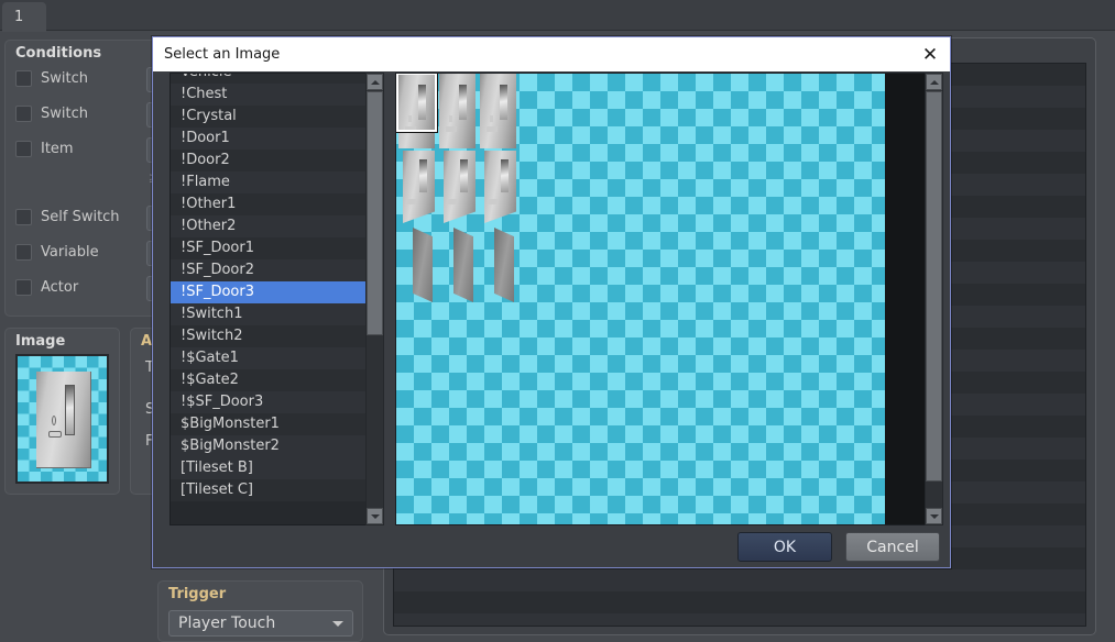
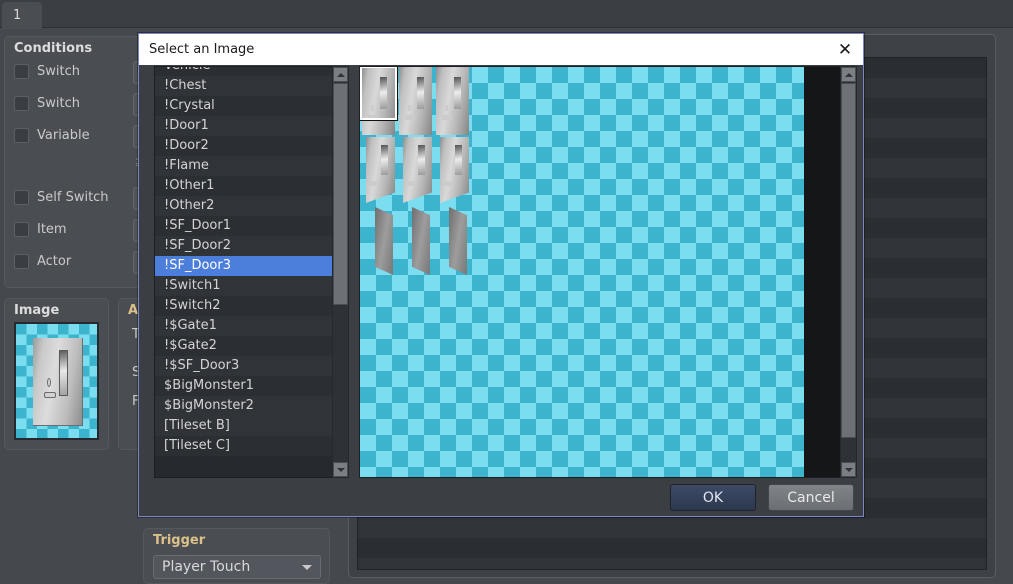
  1
  Conditions
  Switch
  Switch
- Item
+ Variable
  Self Switch
- Variable
+ Item
  Actor
  Image
  T
  S
  Trigger
  Player Touch
  Select an Image
  ✕
  !Chest
  !Crystal
  !Door1
  !Door2
  !Flame
  !Other1
  !Other2
  !SF_Door1
  !SF_Door2
  !SF_Door3
  !Switch1
  !Switch2
  !$Gate1
  !$Gate2
  !$SF_Door3
  $BigMonster1
  $BigMonster2
  [Tileset B]
  [Tileset C]
  OK
  Cancel
